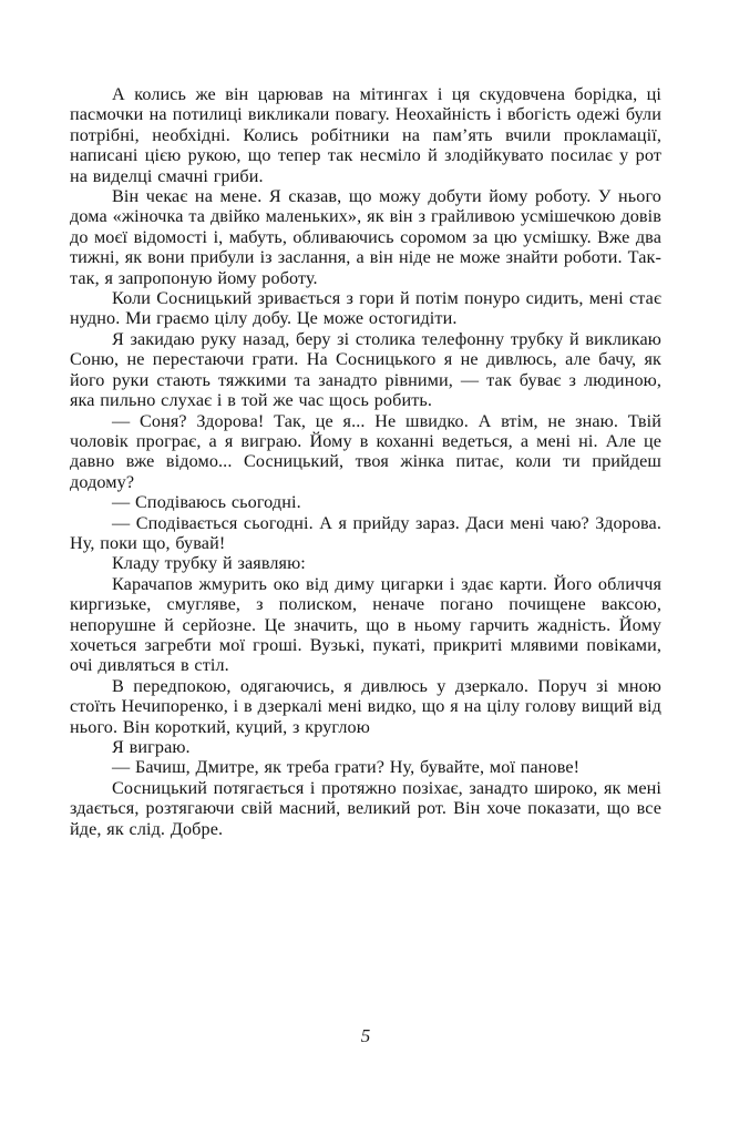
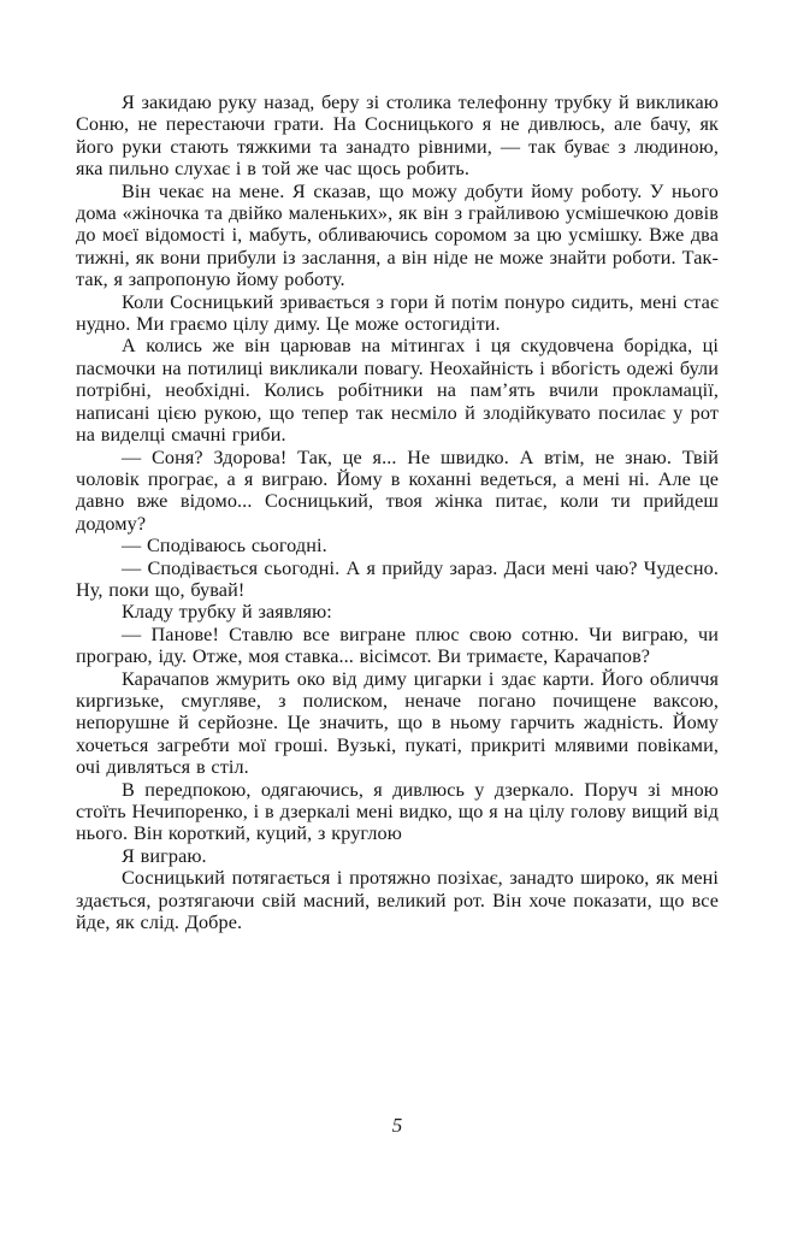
- А колись же він царював на мітингах і ця скудовчена борідка, ці пасмочки на потилиці викликали повагу. Неохайність і вбогість одежі були потрібні, необхідні. Колись робітники на пам’ять вчили прокламації, написані цією рукою, що тепер так несміло й злодійкувато посилає у рот на виделці смачні гриби.
+ Я закидаю руку назад, беру зі столика телефонну трубку й викликаю Соню, не перестаючи грати. На Сосницького я не дивлюсь, але бачу, як його руки стають тяжкими та занадто рівними, — так буває з людиною, яка пильно слухає і в той же час щось робить.
  Він чекає на мене. Я сказав, що можу добути йому роботу. У нього дома «жіночка та двійко маленьких», як він з грайливою усмішечкою довів до моєї відомості і, мабуть, обливаючись соромом за цю усмішку. Вже два тижні, як вони прибули із заслання, а він ніде не може знайти роботи. Так-так, я запропоную йому роботу.
- Коли Сосницький зривається з гори й потім понуро сидить, мені стає нудно. Ми граємо цілу добу. Це може остогидіти.
+ Коли Сосницький зривається з гори й потім понуро сидить, мені стає нудно. Ми граємо цілу диму. Це може остогидіти.
- Я закидаю руку назад, беру зі столика телефонну трубку й викликаю Соню, не перестаючи грати. На Сосницького я не дивлюсь, але бачу, як його руки стають тяжкими та занадто рівними, — так буває з людиною, яка пильно слухає і в той же час щось робить.
+ А колись же він царював на мітингах і ця скудовчена борідка, ці пасмочки на потилиці викликали повагу. Неохайність і вбогість одежі були потрібні, необхідні. Колись робітники на пам’ять вчили прокламації, написані цією рукою, що тепер так несміло й злодійкувато посилає у рот на виделці смачні гриби.
  — Соня? Здорова! Так, це я... Не швидко. А втім, не знаю. Твій чоловік програє, а я виграю. Йому в коханні ведеться, а мені ні. Але це давно вже відомо... Сосницький, твоя жінка питає, коли ти прийдеш додому?
  — Сподіваюсь сьогодні.
- — Сподівається сьогодні. А я прийду зараз. Даси мені чаю? Здорова. Ну, поки що, бувай!
+ — Сподівається сьогодні. А я прийду зараз. Даси мені чаю? Чудесно. Ну, поки що, бувай!
  Кладу трубку й заявляю:
+ — Панове! Ставлю все вигране плюс свою сотню. Чи виграю, чи програю, іду. Отже, моя ставка... вісімсот. Ви тримаєте, Карачапов?
  Карачапов жмурить око від диму цигарки і здає карти. Його обличчя киргизьке, смугляве, з полиском, неначе погано почищене ваксою, непорушне й серйозне. Це значить, що в ньому гарчить жадність. Йому хочеться загребти мої гроші. Вузькі, пукаті, прикриті млявими повіками, очі дивляться в стіл.
  В передпокою, одягаючись, я дивлюсь у дзеркало. Поруч зі мною стоїть Нечипоренко, і в дзеркалі мені видко, що я на цілу голову вищий від нього. Він короткий, куций, з круглою
  Я виграю.
- — Бачиш, Дмитре, як треба грати? Ну, бувайте, мої панове!
  Сосницький потягається і протяжно позіхає, занадто широко, як мені здається, розтягаючи свій масний, великий рот. Він хоче показати, що все йде, як слід. Добре.
  5
